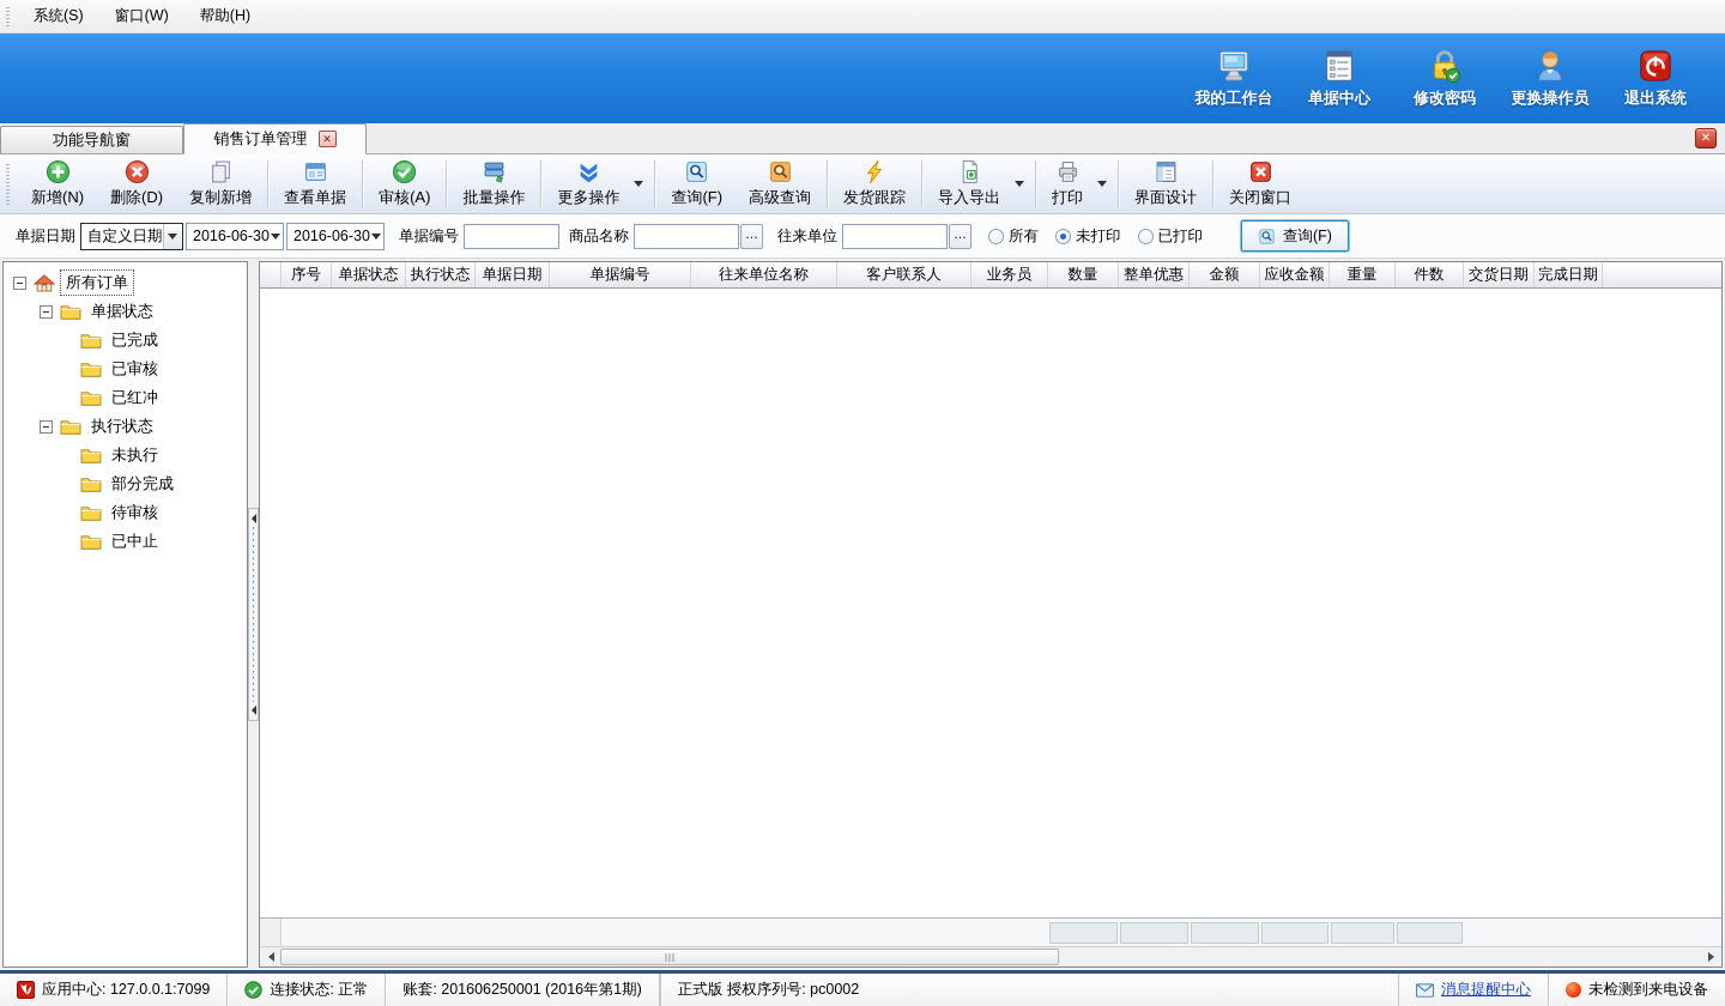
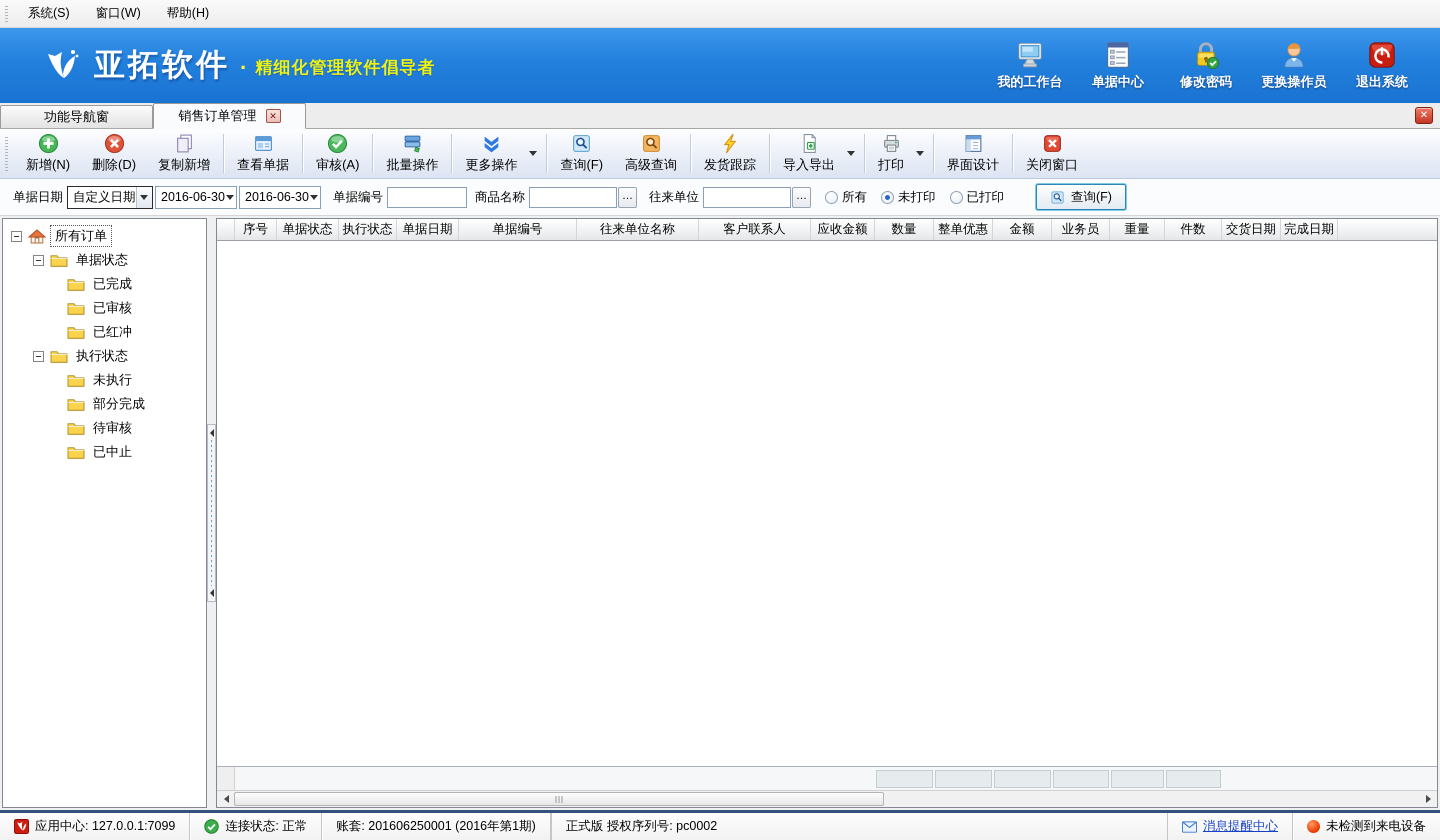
  系统(S)
  窗口(W)
  帮助(H)
+ 亚拓软件
+ ·
+ 精细化管理软件倡导者
  我的工作台
  单据中心
  修改密码
  更换操作员
  退出系统
  功能导航窗
  销售订单管理
  ✕
  ✕
  新增(N)
  删除(D)
  复制新增
  查看单据
  审核(A)
  批量操作
  更多操作
  查询(F)
  高级查询
  发货跟踪
  导入导出
  打印
  界面设计
  关闭窗口
  单据日期
  自定义日期
  2016-06-30
  2016-06-30
  单据编号
  商品名称
  …
  往来单位
  …
  所有
  未打印
  已打印
  查询(F)
  所有订单
  单据状态
  已完成
  已审核
  已红冲
  执行状态
  未执行
  部分完成
  待审核
  已中止
  序号
  单据状态
  执行状态
  单据日期
  单据编号
  往来单位名称
  客户联系人
- 业务员
+ 应收金额
  数量
  整单优惠
  金额
- 应收金额
+ 业务员
  重量
  件数
  交货日期
  完成日期
  应用中心: 127.0.0.1:7099
  连接状态: 正常
  账套: 201606250001 (2016年第1期)
  正式版 授权序列号: pc0002
  消息提醒中心
  未检测到来电设备
